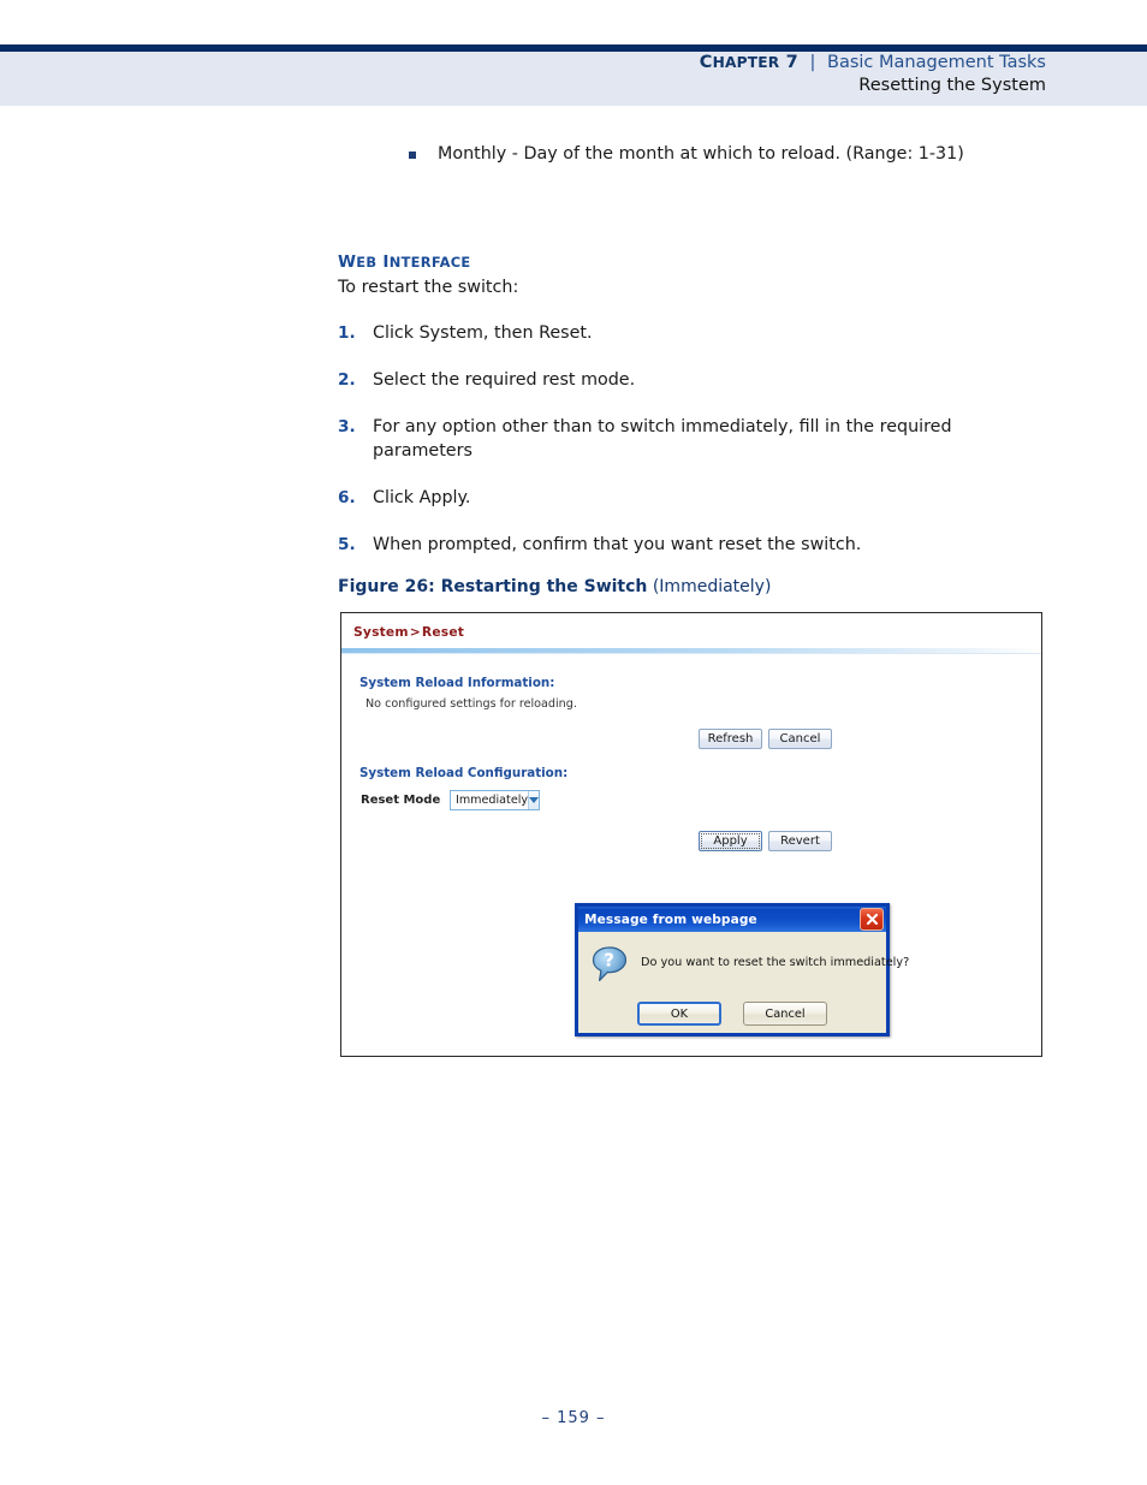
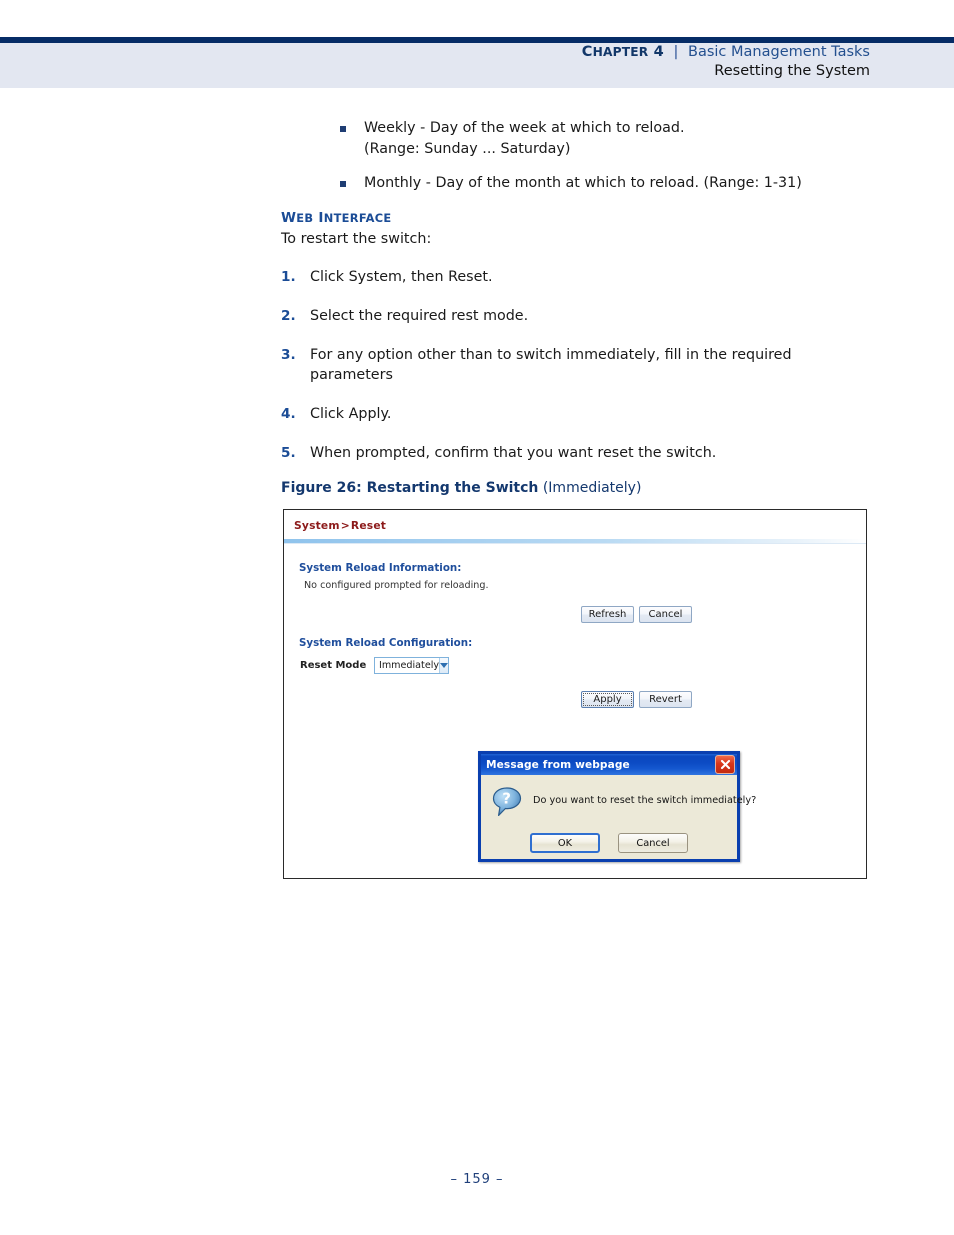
- CHAPTER 7 | Basic Management Tasks
+ CHAPTER 4 | Basic Management Tasks
  Resetting the System
+ Weekly - Day of the week at which to reload.
+ (Range: Sunday ... Saturday)
  Monthly - Day of the month at which to reload. (Range: 1-31)
  WEB INTERFACE
  To restart the switch:
  1.
  Click System, then Reset.
  2.
  Select the required rest mode.
  3.
  For any option other than to switch immediately, fill in the required parameters
- 6.
+ 4.
  Click Apply.
  5.
  When prompted, confirm that you want reset the switch.
  Figure 26: Restarting the Switch (Immediately)
  System>Reset
  System Reload Information:
- No configured settings for reloading.
+ No configured prompted for reloading.
  Refresh
  Cancel
  System Reload Configuration:
  Reset Mode
  Immediately
  Apply
  Revert
  Message from webpage
  ?
  Do you want to reset the switch immediately?
  OK
  Cancel
  – 159 –
